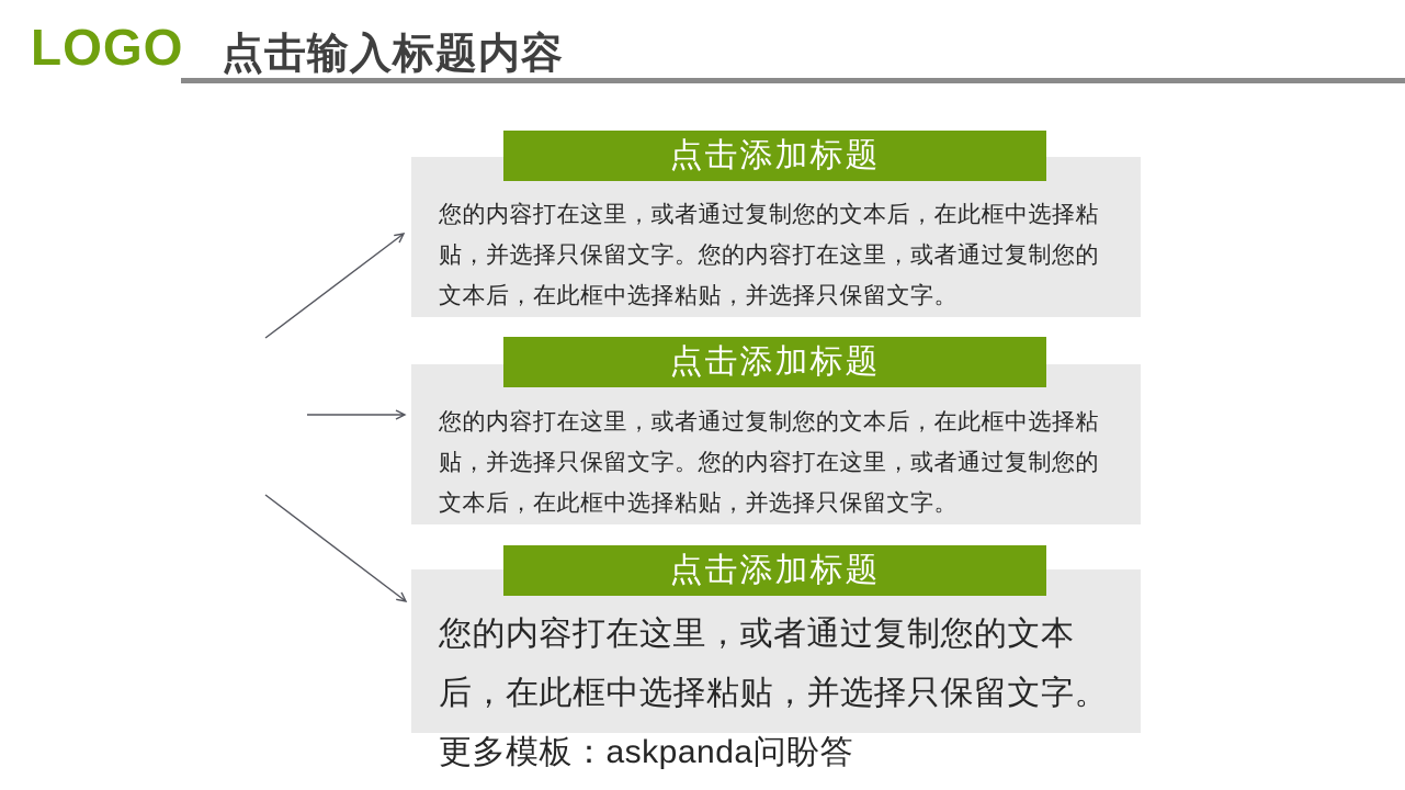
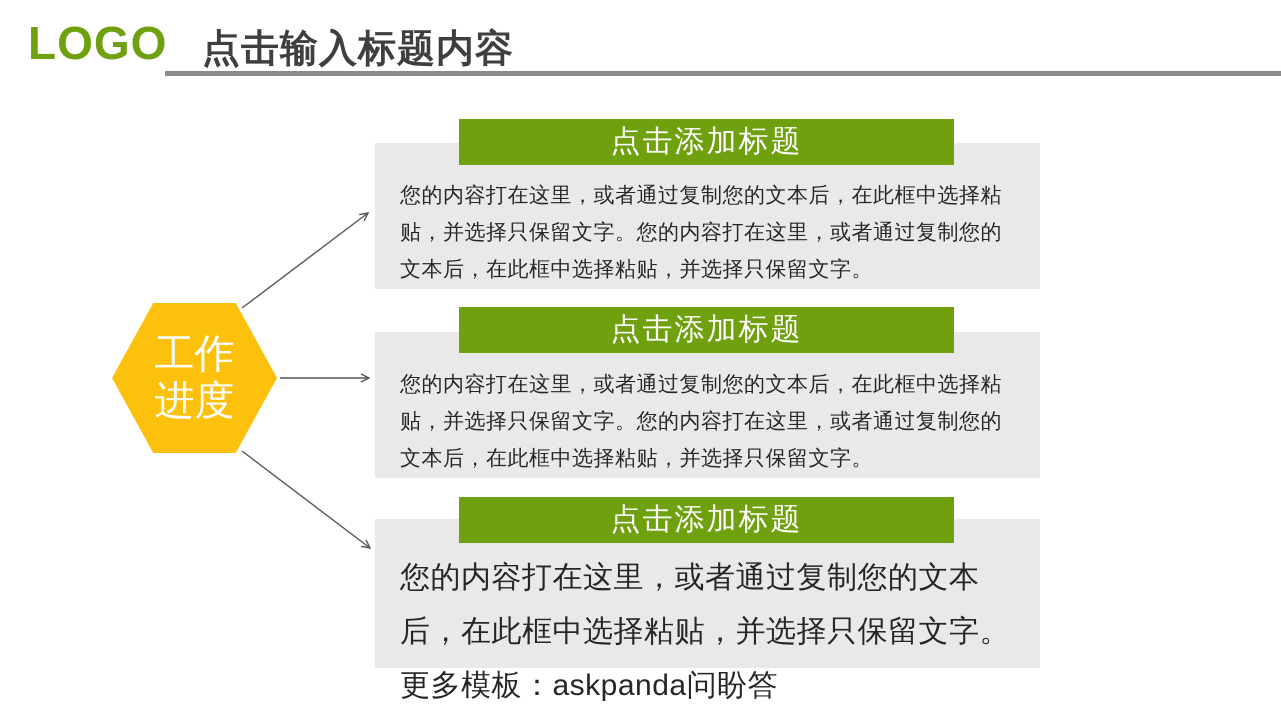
  LOGO
  点击输入标题内容
+ 工作
+ 进度
  您的内容打在这里，或者通过复制您的文本后，在此框中选择粘贴，并选择只保留文字。您的内容打在这里，或者通过复制您的文本后，在此框中选择粘贴，并选择只保留文字。
  点击添加标题
  您的内容打在这里，或者通过复制您的文本后，在此框中选择粘贴，并选择只保留文字。您的内容打在这里，或者通过复制您的文本后，在此框中选择粘贴，并选择只保留文字。
  点击添加标题
  您的内容打在这里，或者通过复制您的文本后，在此框中选择粘贴，并选择只保留文字。更多模板：askpanda问盼答
  点击添加标题
